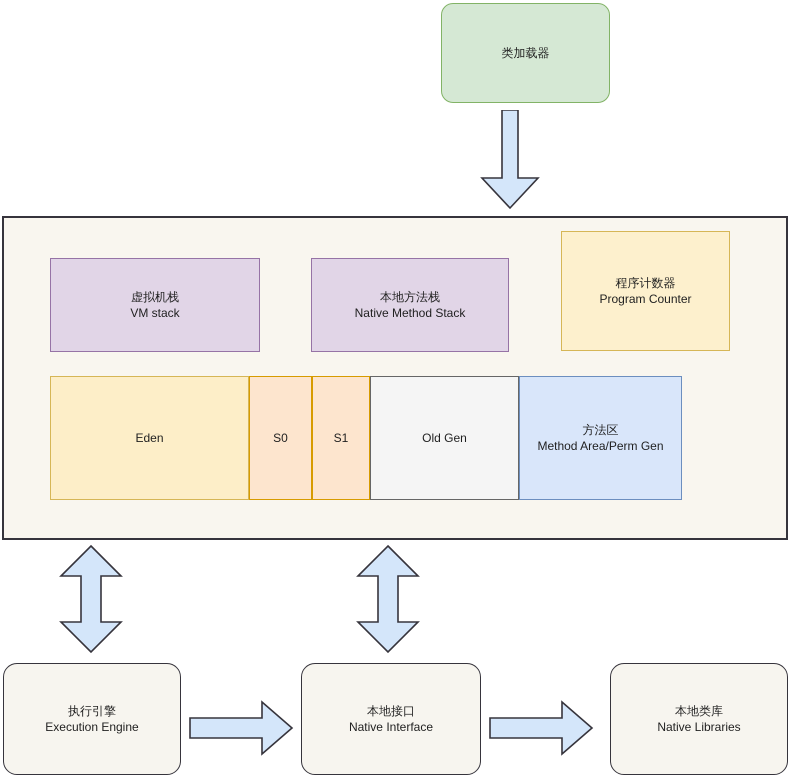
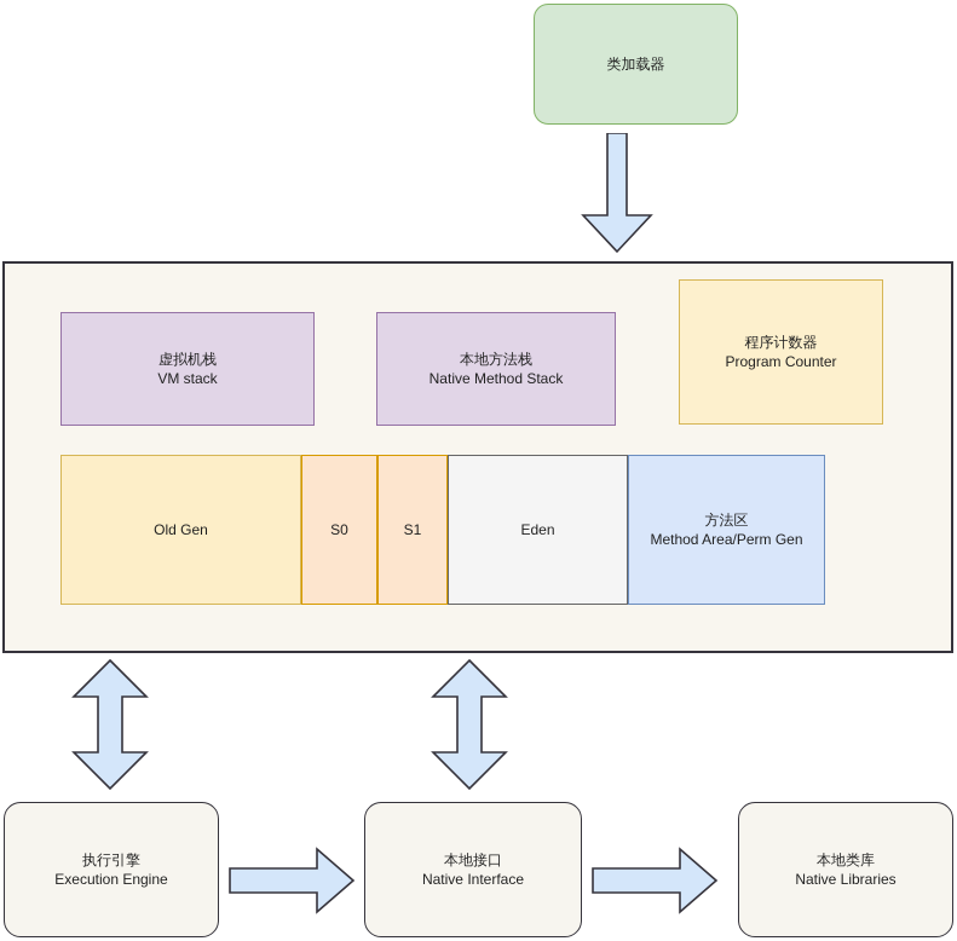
  类加载器
  虚拟机栈
  VM stack
  本地方法栈
  Native Method Stack
  程序计数器
  Program Counter
- Eden
+ Old Gen
  S0
  S1
- Old Gen
+ Eden
  方法区
  Method Area/Perm Gen
  执行引擎
  Execution Engine
  本地接口
  Native Interface
  本地类库
  Native Libraries
